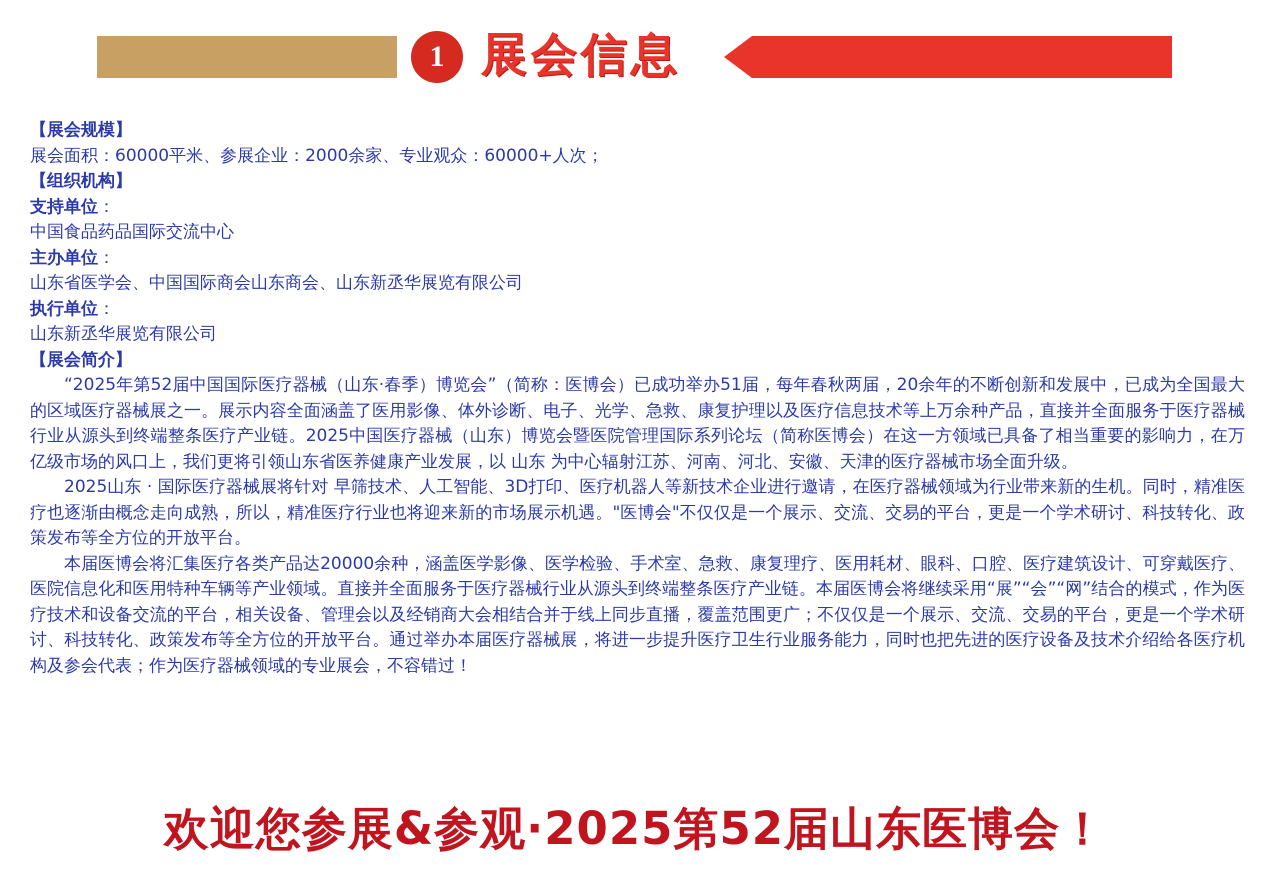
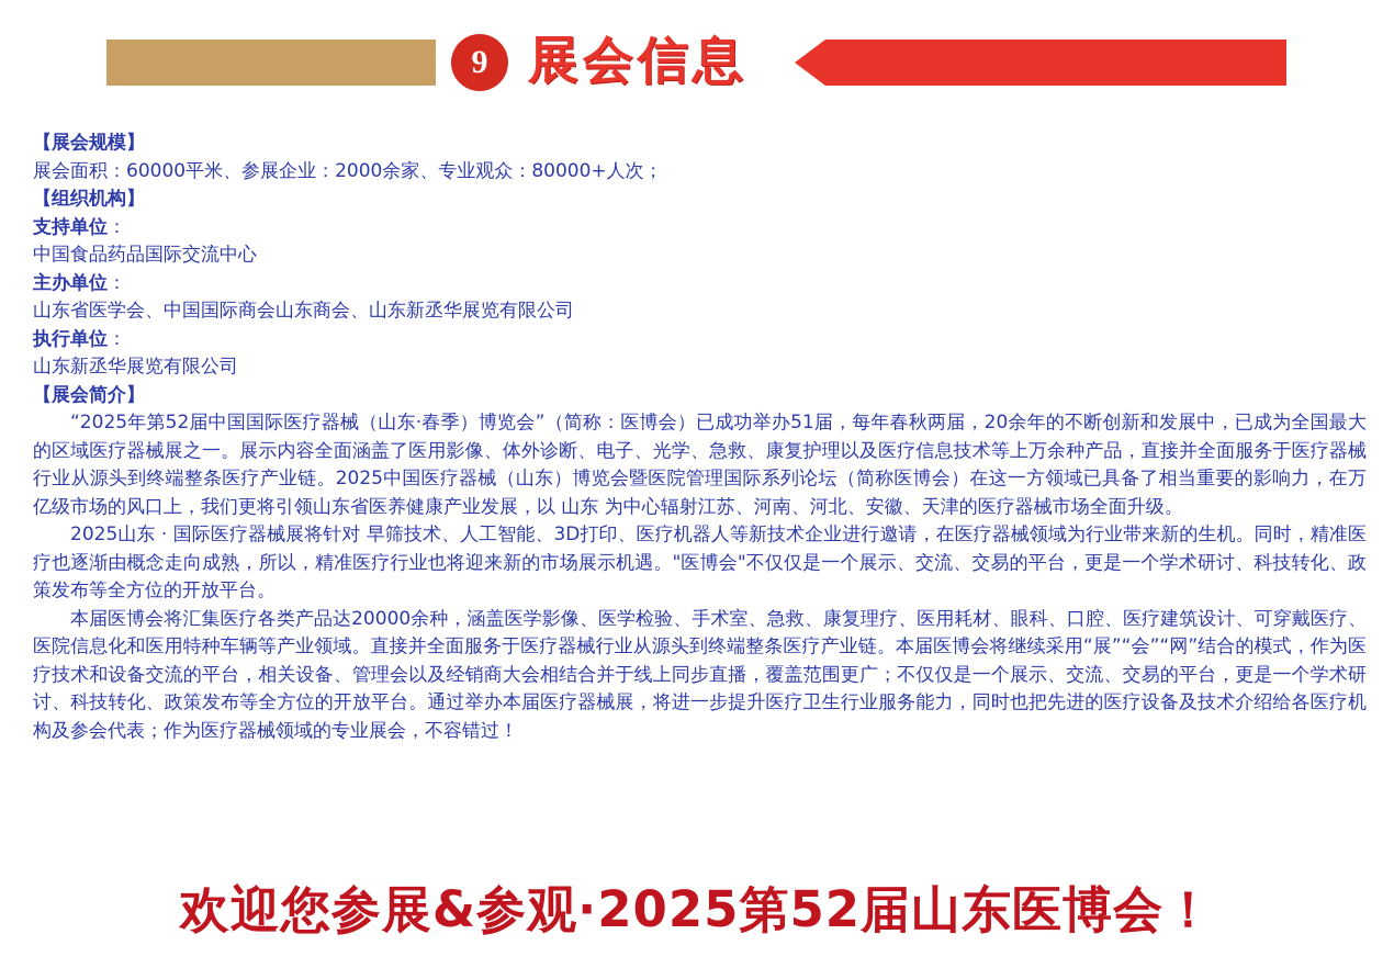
- 1
+ 9
  展会信息
  【展会规模】
- 展会面积：60000平米、参展企业：2000余家、专业观众：60000+人次；
+ 展会面积：60000平米、参展企业：2000余家、专业观众：80000+人次；
  【组织机构】
  支持单位：
  中国食品药品国际交流中心
  主办单位：
  山东省医学会、中国国际商会山东商会、山东新丞华展览有限公司
  执行单位：
  山东新丞华展览有限公司
  【展会简介】
  “2025年第52届中国国际医疗器械（山东·春季）博览会”（简称：医博会）已成功举办51届，每年春秋两届，20余年的不断创新和发展中，已成为全国最大的区域医疗器械展之一。展示内容全面涵盖了医用影像、体外诊断、电子、光学、急救、康复护理以及医疗信息技术等上万余种产品，直接并全面服务于医疗器械行业从源头到终端整条医疗产业链。2025中国医疗器械（山东）博览会暨医院管理国际系列论坛（简称医博会）在这一方领域已具备了相当重要的影响力，在万亿级市场的风口上，我们更将引领山东省医养健康产业发展，以 山东 为中心辐射江苏、河南、河北、安徽、天津的医疗器械市场全面升级。
  2025山东 · 国际医疗器械展将针对 早筛技术、人工智能、3D打印、医疗机器人等新技术企业进行邀请，在医疗器械领域为行业带来新的生机。同时，精准医疗也逐渐由概念走向成熟，所以，精准医疗行业也将迎来新的市场展示机遇。"医博会"不仅仅是一个展示、交流、交易的平台，更是一个学术研讨、科技转化、政策发布等全方位的开放平台。
  本届医博会将汇集医疗各类产品达20000余种，涵盖医学影像、医学检验、手术室、急救、康复理疗、医用耗材、眼科、口腔、医疗建筑设计、可穿戴医疗、医院信息化和医用特种车辆等产业领域。直接并全面服务于医疗器械行业从源头到终端整条医疗产业链。本届医博会将继续采用“展”“会”“网”结合的模式，作为医疗技术和设备交流的平台，相关设备、管理会以及经销商大会相结合并于线上同步直播，覆盖范围更广；不仅仅是一个展示、交流、交易的平台，更是一个学术研讨、科技转化、政策发布等全方位的开放平台。通过举办本届医疗器械展，将进一步提升医疗卫生行业服务能力，同时也把先进的医疗设备及技术介绍给各医疗机构及参会代表；作为医疗器械领域的专业展会，不容错过！
  欢迎您参展&参观·2025第52届山东医博会！
